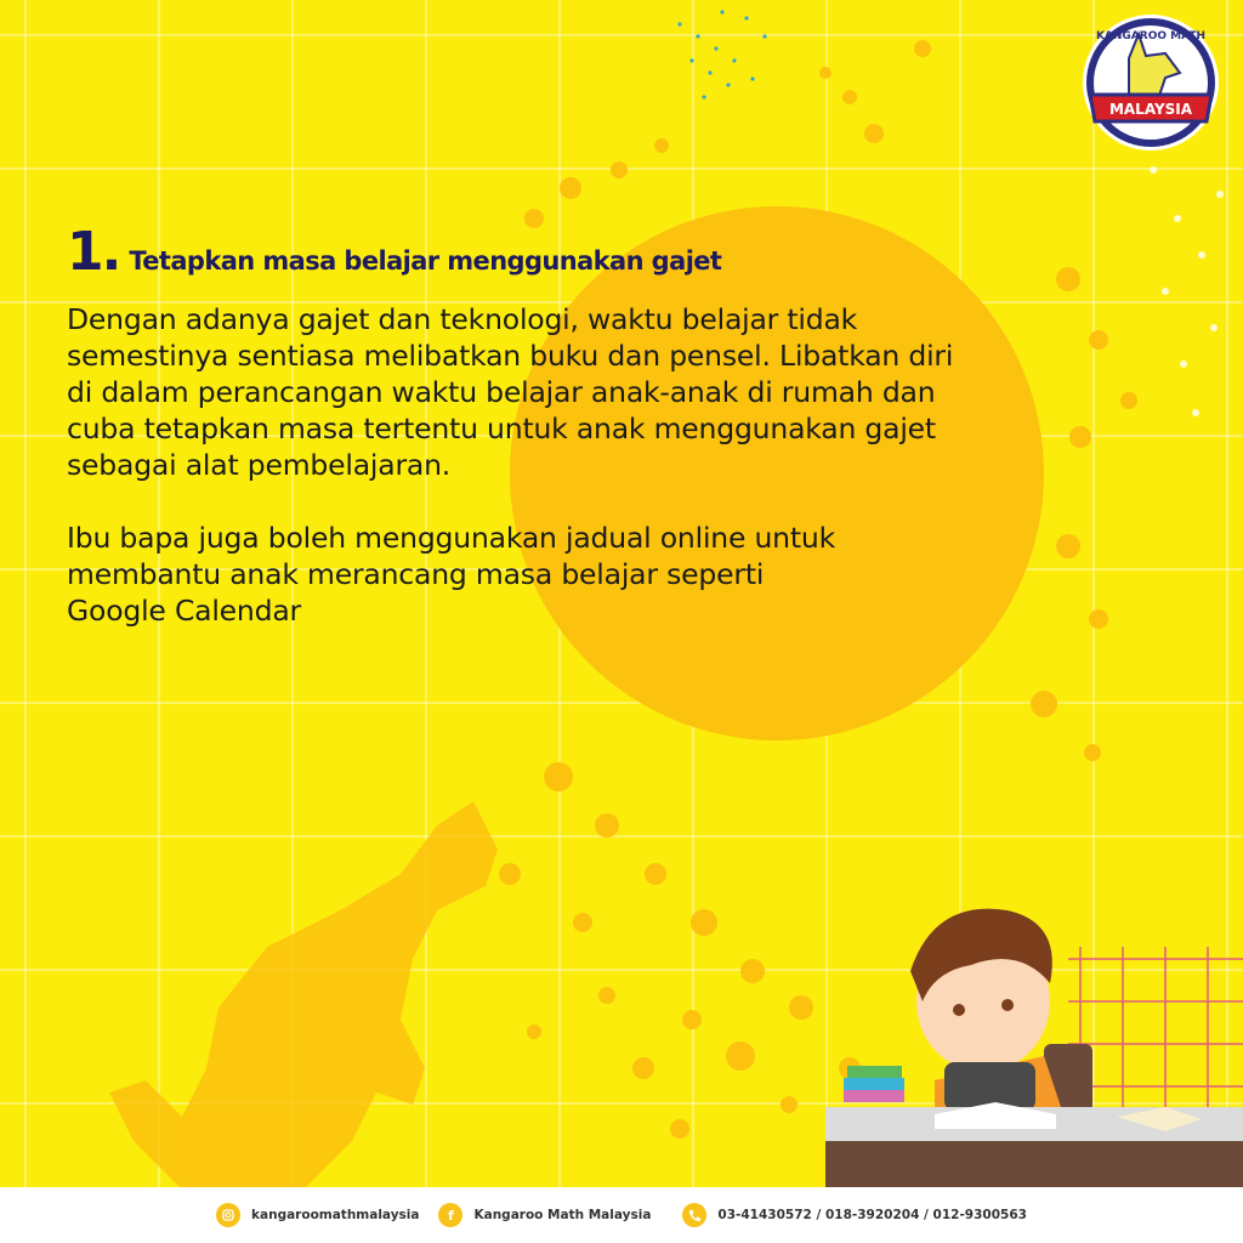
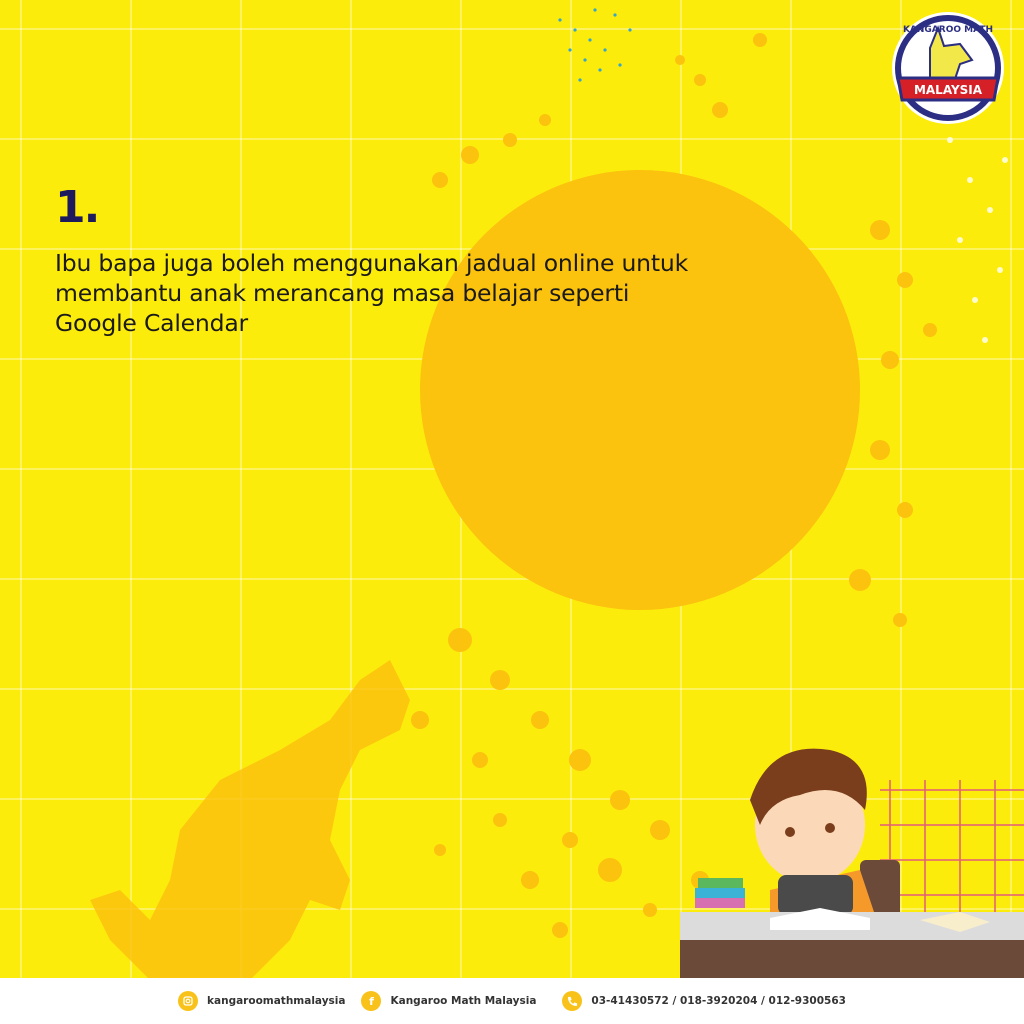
  MALAYSIA
  KANGAROO MATH
  1.
- Tetapkan masa belajar menggunakan gajet
- Dengan adanya gajet dan teknologi, waktu belajar tidak
- semestinya sentiasa melibatkan buku dan pensel. Libatkan diri
- di dalam perancangan waktu belajar anak-anak di rumah dan
- cuba tetapkan masa tertentu untuk anak menggunakan gajet
- sebagai alat pembelajaran.
  Ibu bapa juga boleh menggunakan jadual online untuk
  membantu anak merancang masa belajar seperti
  Google Calendar
  kangaroomathmalaysia
  f
  Kangaroo Math Malaysia
  03-41430572 / 018-3920204 / 012-9300563
